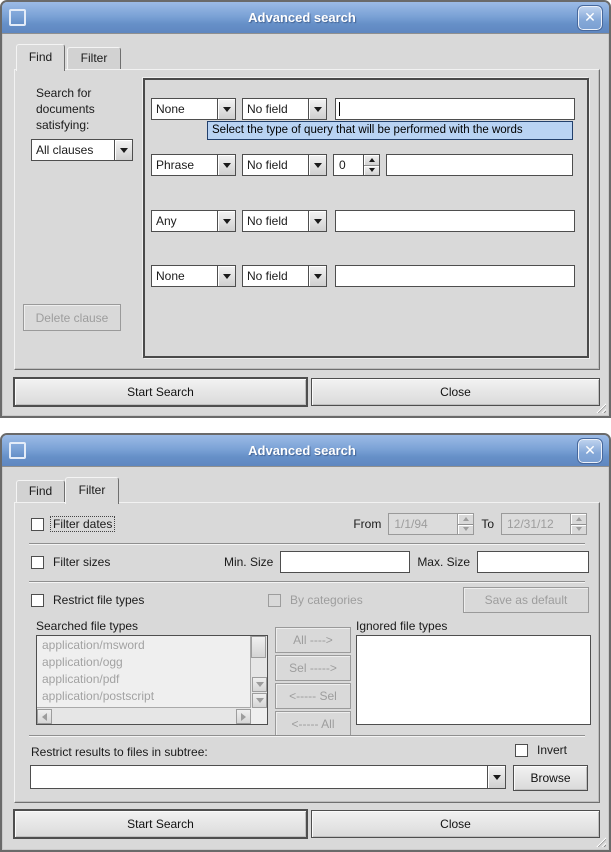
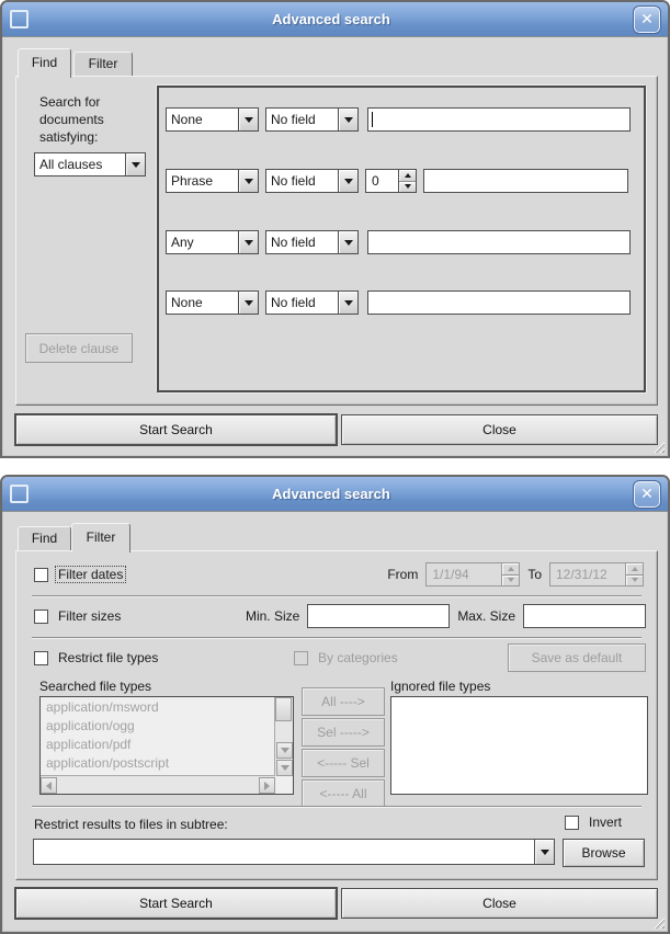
  Advanced search
  ✕
  Find
  Filter
  Search for
  documents
  satisfying:
  All clauses
  None
  No field
  Phrase
  No field
  0
  Any
  No field
  None
  No field
  Delete clause
- Select the type of query that will be performed with the words
  Start Search
  Close
  Advanced search
  ✕
  Find
  Filter
  Filter dates
  From
  1/1/94
  To
  12/31/12
  Filter sizes
  Min. Size
  Max. Size
  Restrict file types
  By categories
  Save as default
  Searched file types
  application/msword
  application/ogg
  application/pdf
  application/postscript
  All ---->
  Sel ----->
  <----- Sel
  <----- All
  Ignored file types
  Restrict results to files in subtree:
  Invert
  Browse
  Start Search
  Close
